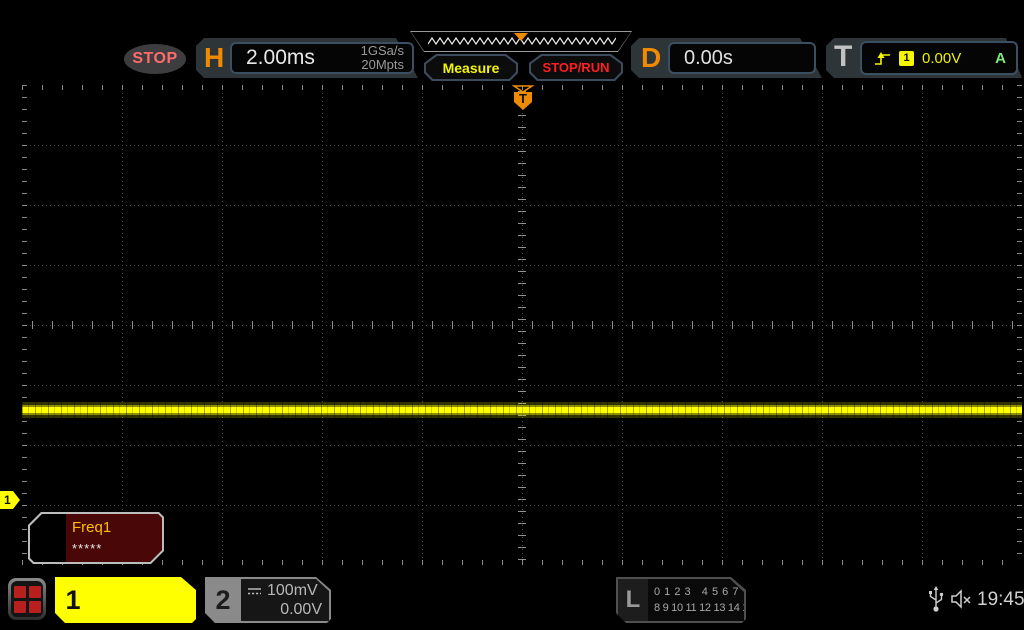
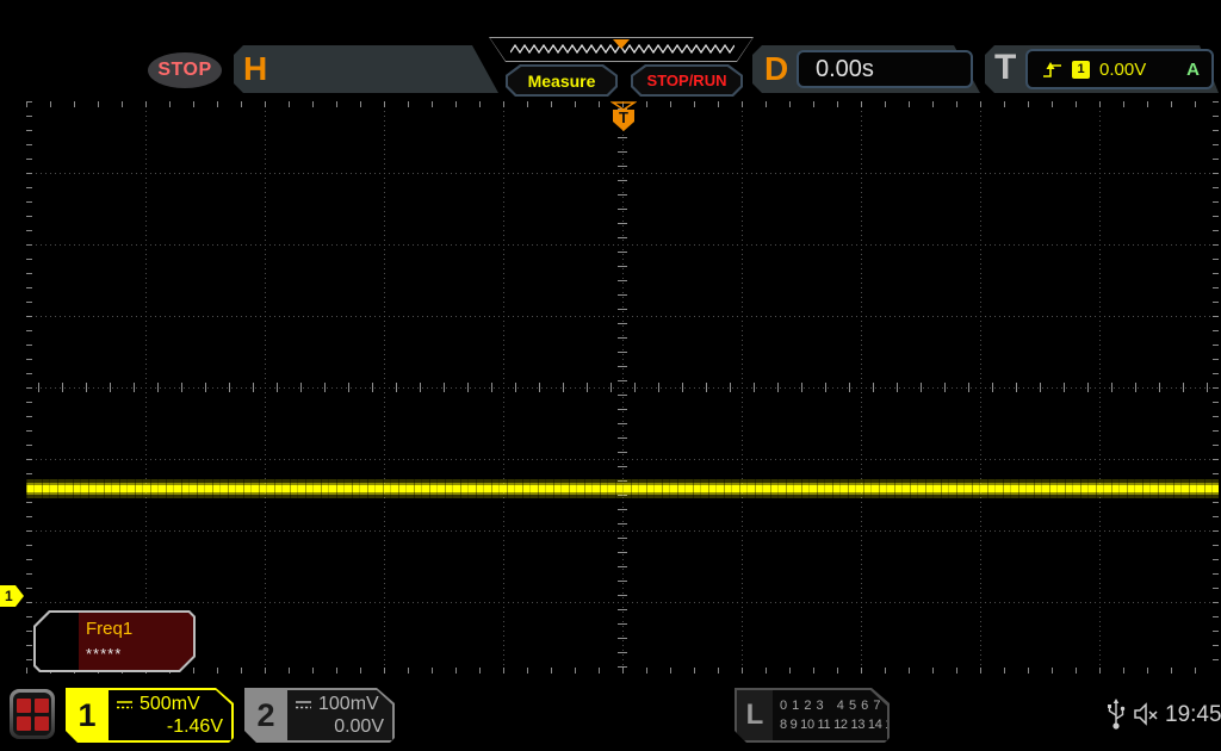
  STOP
  H
- 2.00ms
- 1GSa/s
- 20Mpts
  Measure
  STOP/RUN
  D
  0.00s
  T
  1
  0.00V
  A
  T
  1
  Freq1
  *****
  1
+ 500mV
+ -1.46V
  2
  100mV
  0.00V
  L
  0 1 2 3 4 5 6 7
  8 9 10 11 12 13 14
  19:45
